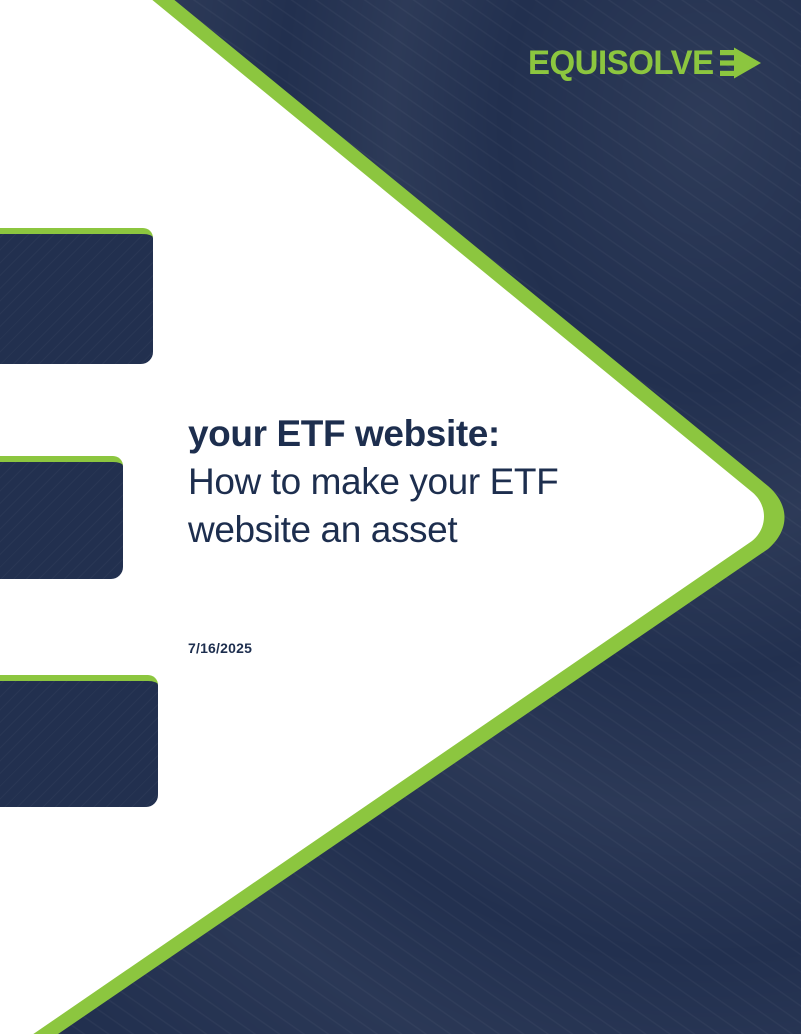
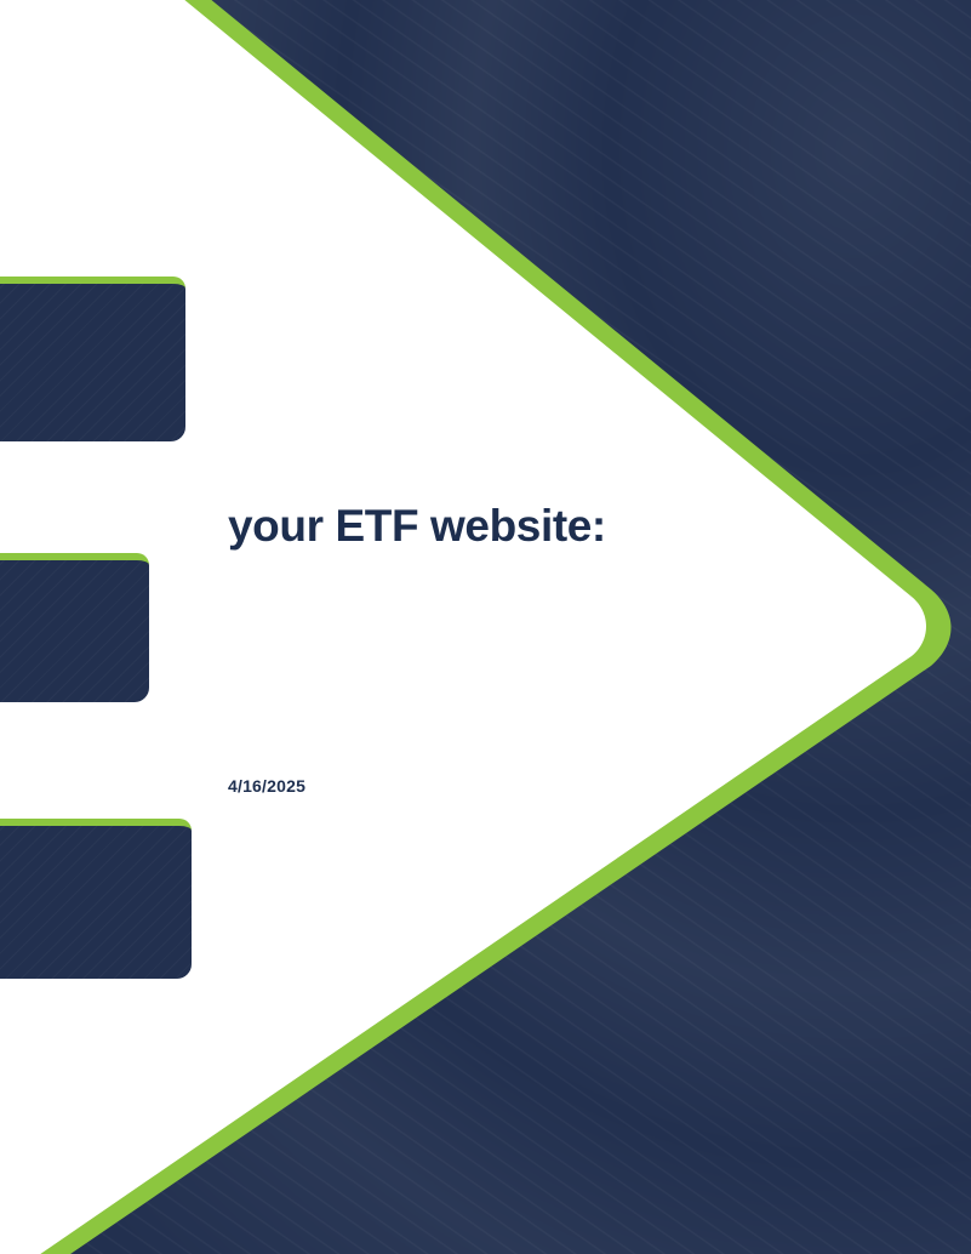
- EQUISOLVE
  your ETF website:
- How to make your ETF
- website an asset
- 7/16/2025
+ 4/16/2025
